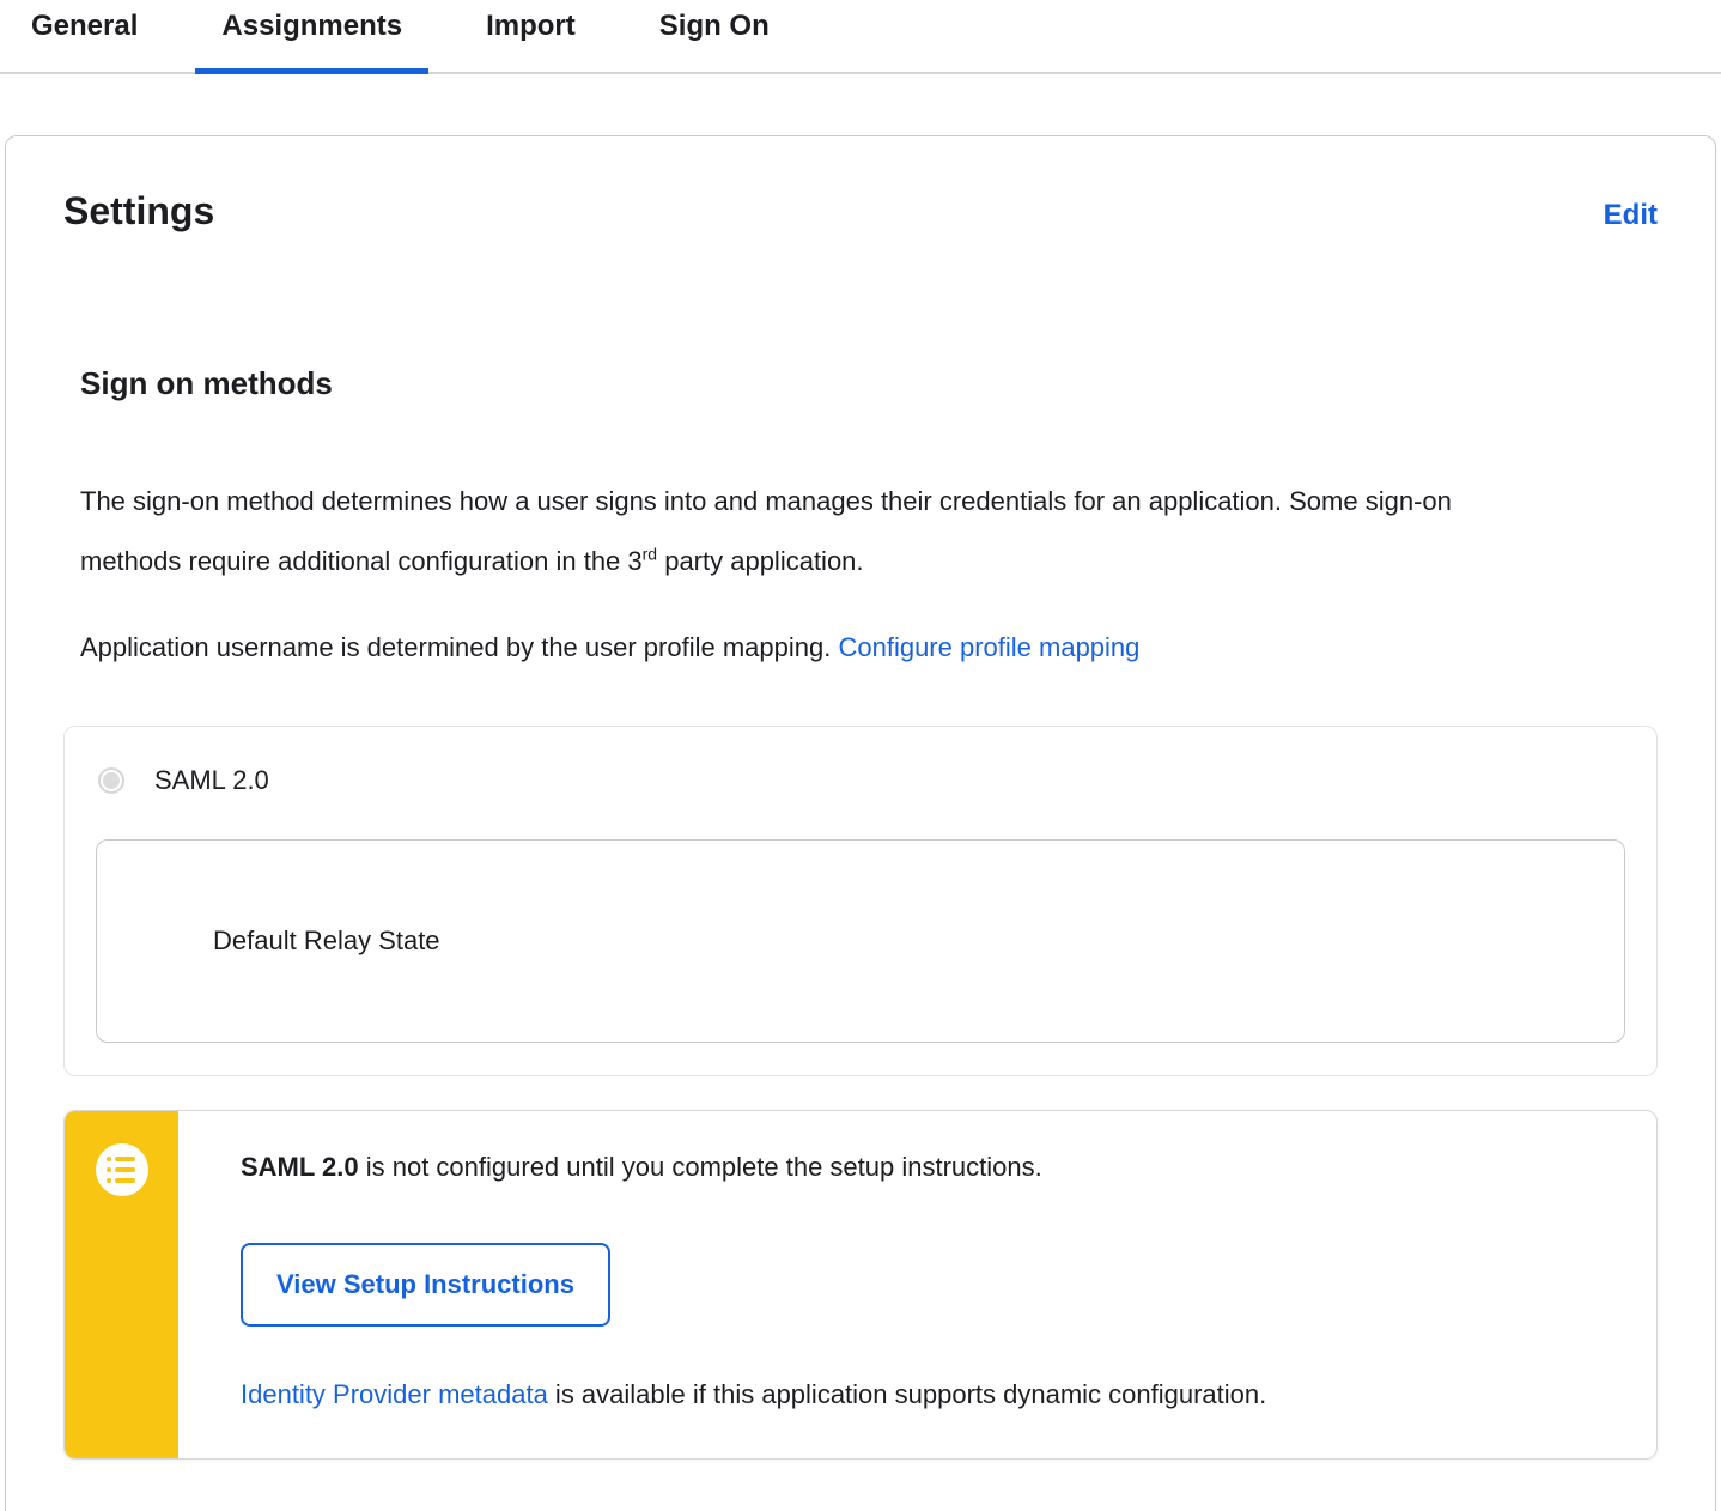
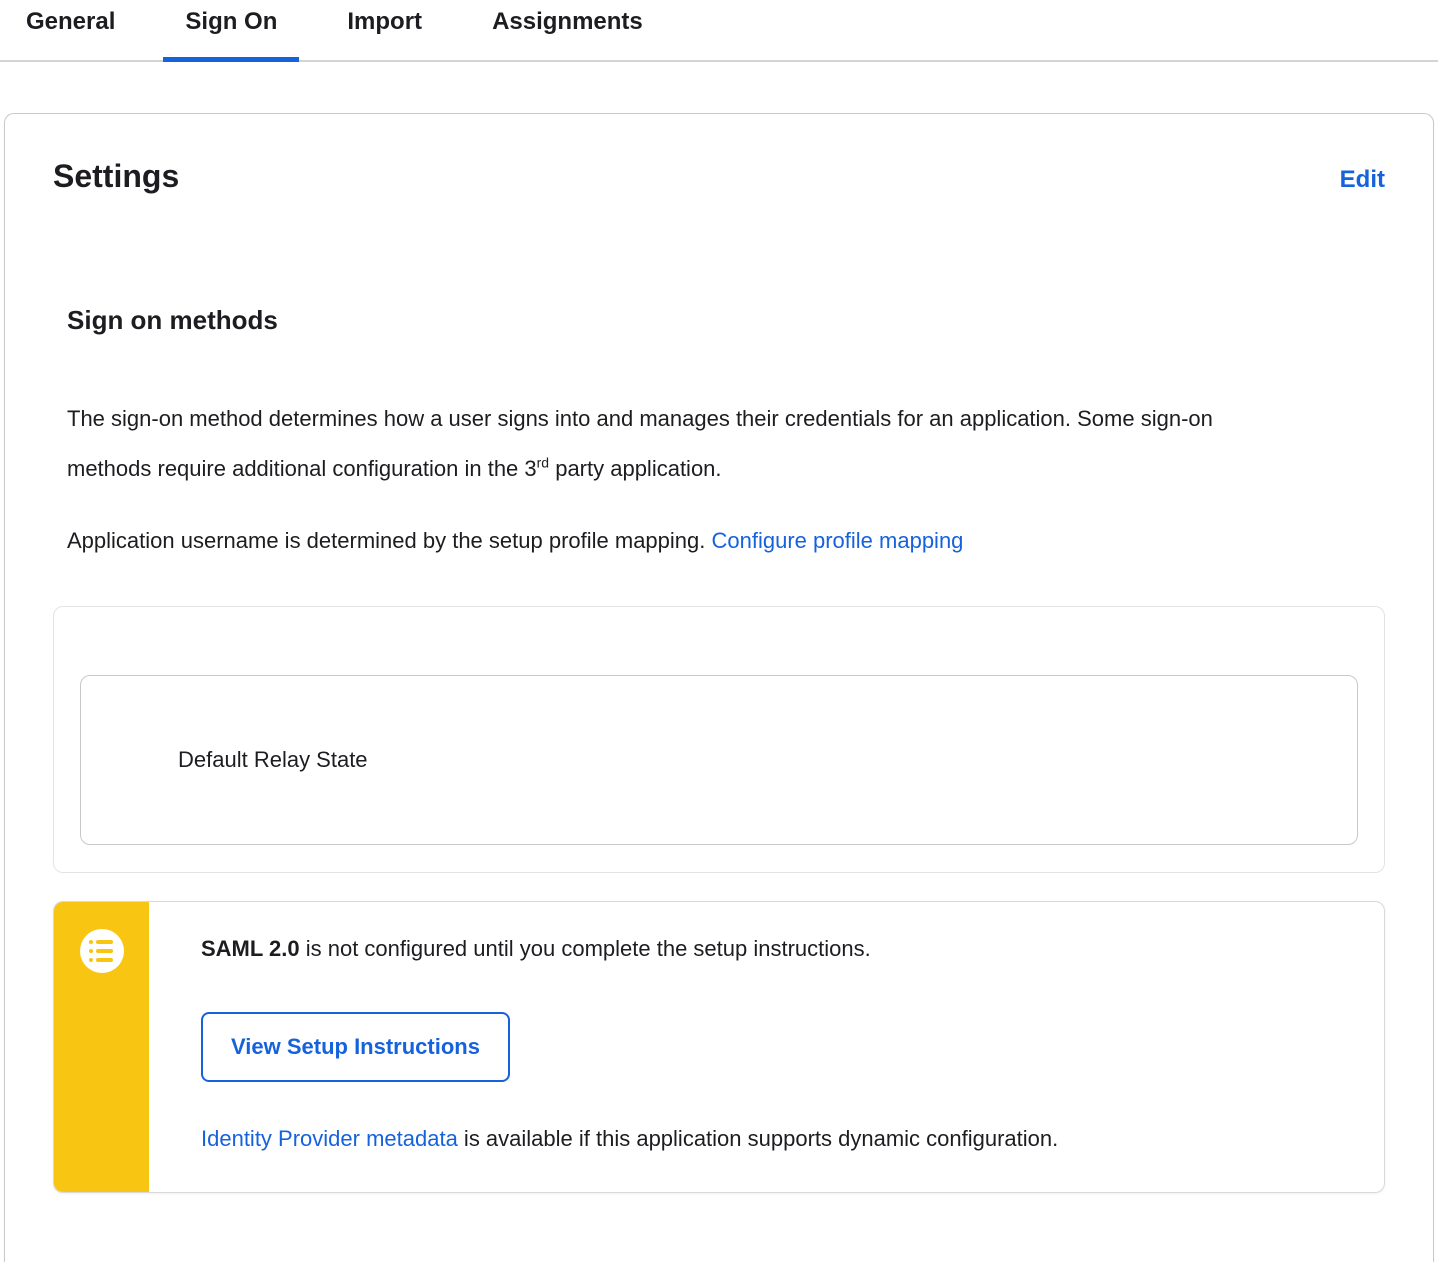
  General
- Assignments
+ Sign On
  Import
- Sign On
+ Assignments
  Settings
  Edit
  Sign on methods
  The sign-on method determines how a user signs into and manages their credentials for an application. Some sign-on methods require additional configuration in the 3rd party application.
- Application username is determined by the user profile mapping. Configure profile mapping
+ Application username is determined by the setup profile mapping. Configure profile mapping
- SAML 2.0
  Default Relay State
  SAML 2.0 is not configured until you complete the setup instructions.
  View Setup Instructions
  Identity Provider metadata is available if this application supports dynamic configuration.
